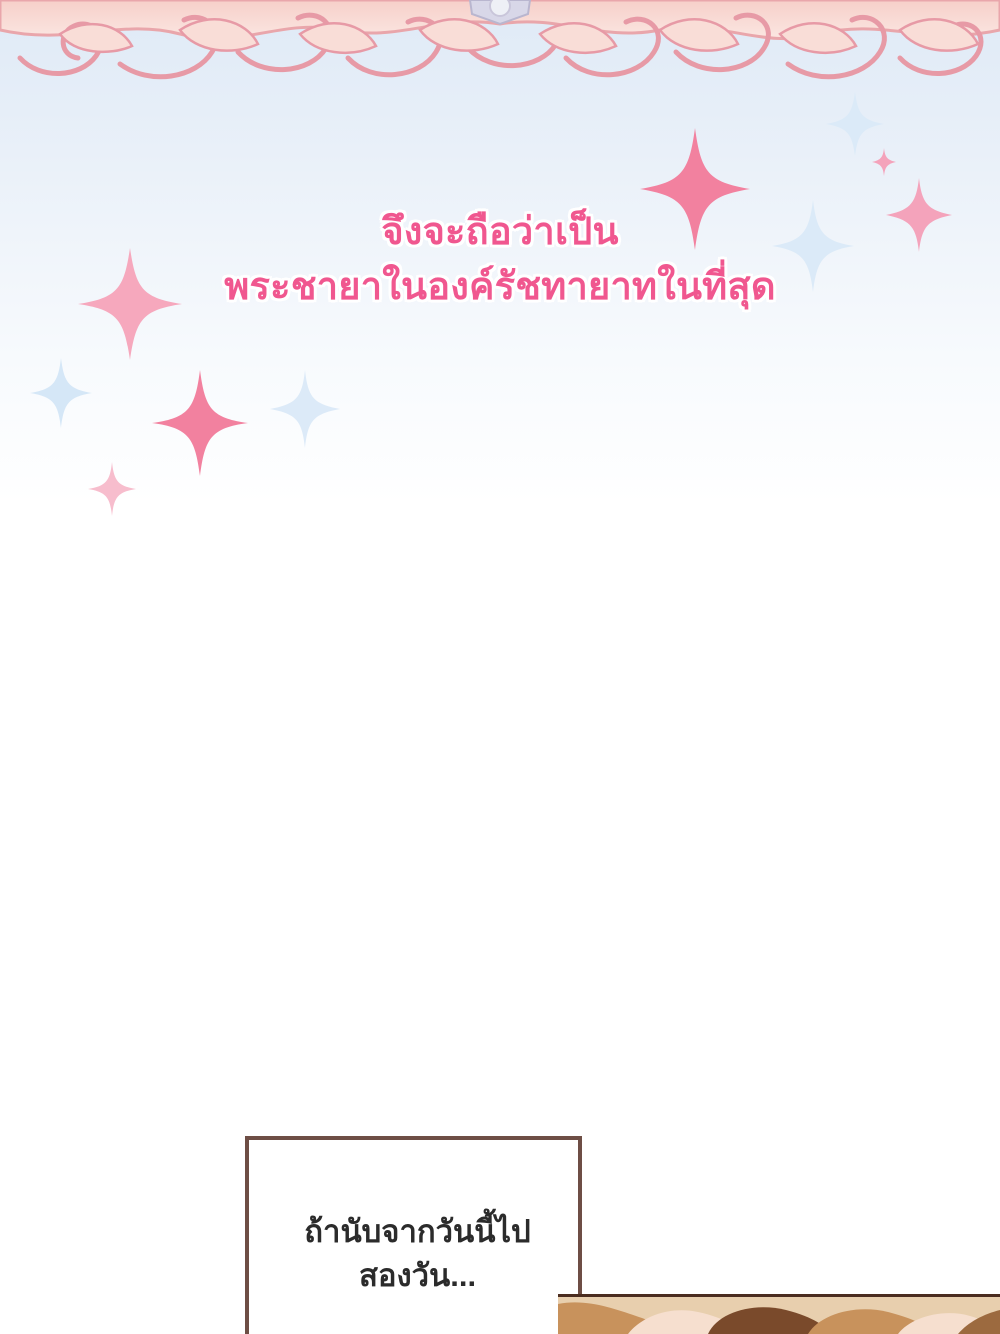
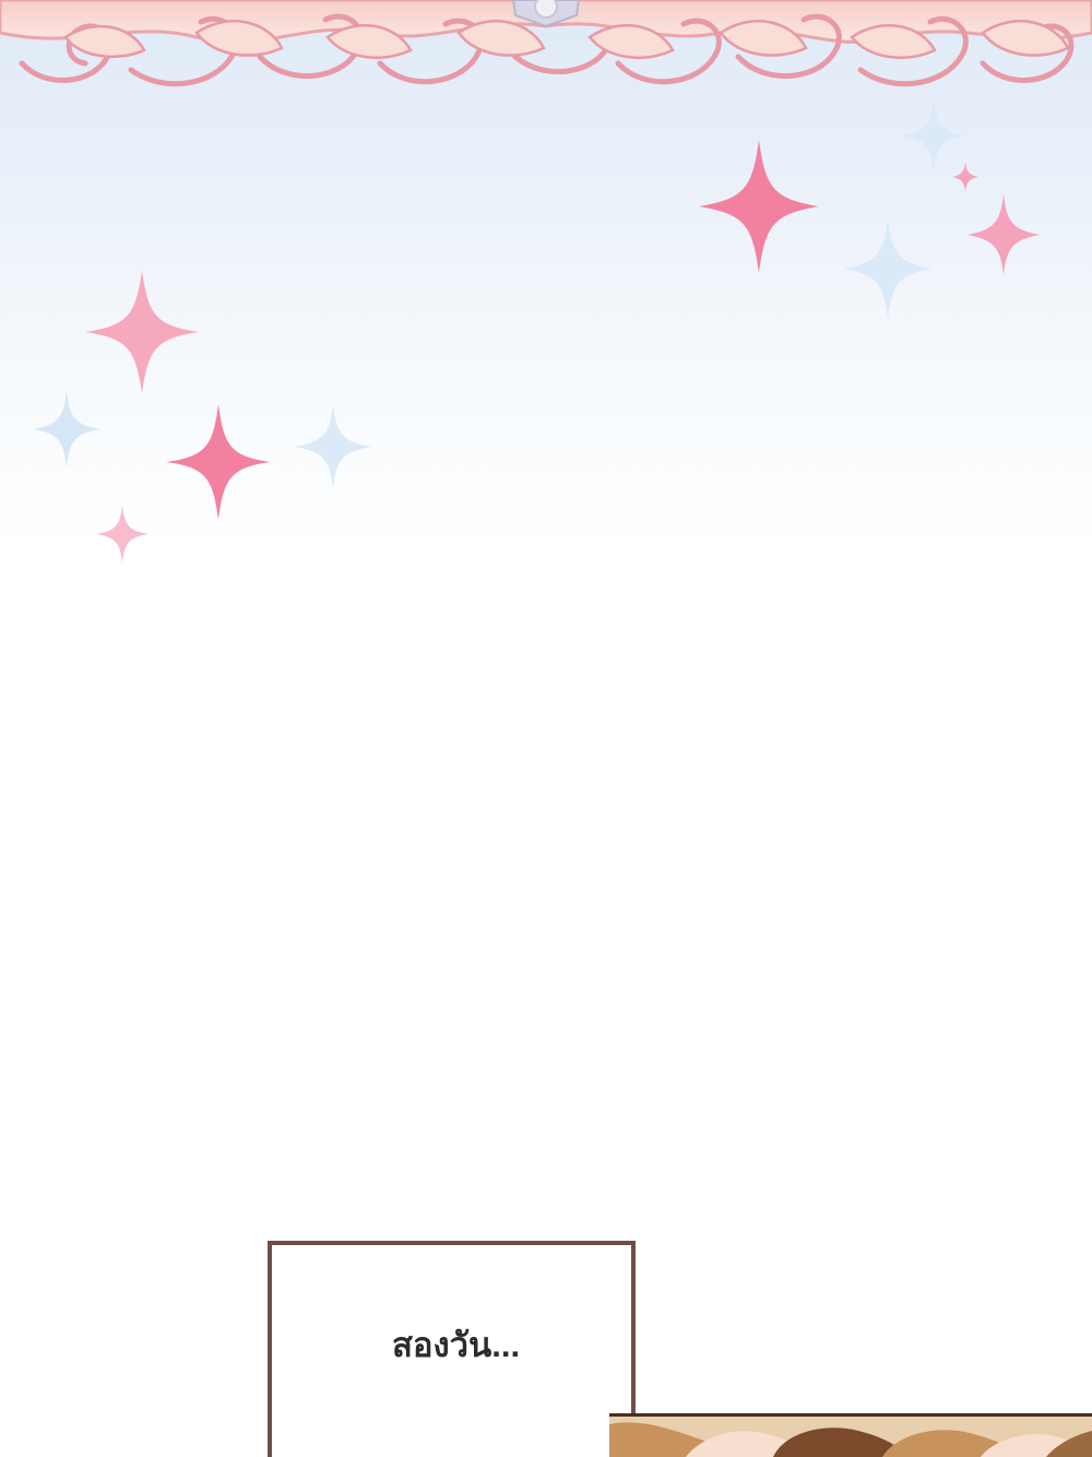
- จึงจะถือว่าเป็น
- พระชายาในองค์รัชทายาทในที่สุด
- ถ้านับจากวันนี้ไป
  สองวัน...
